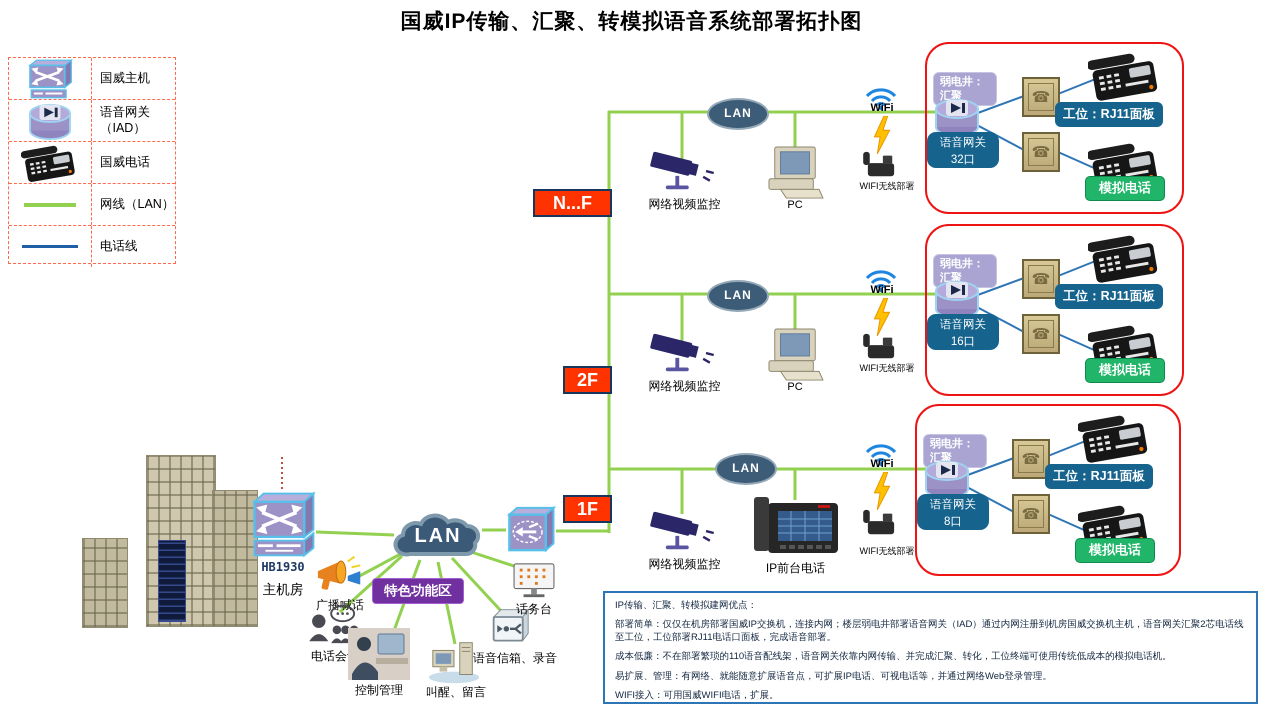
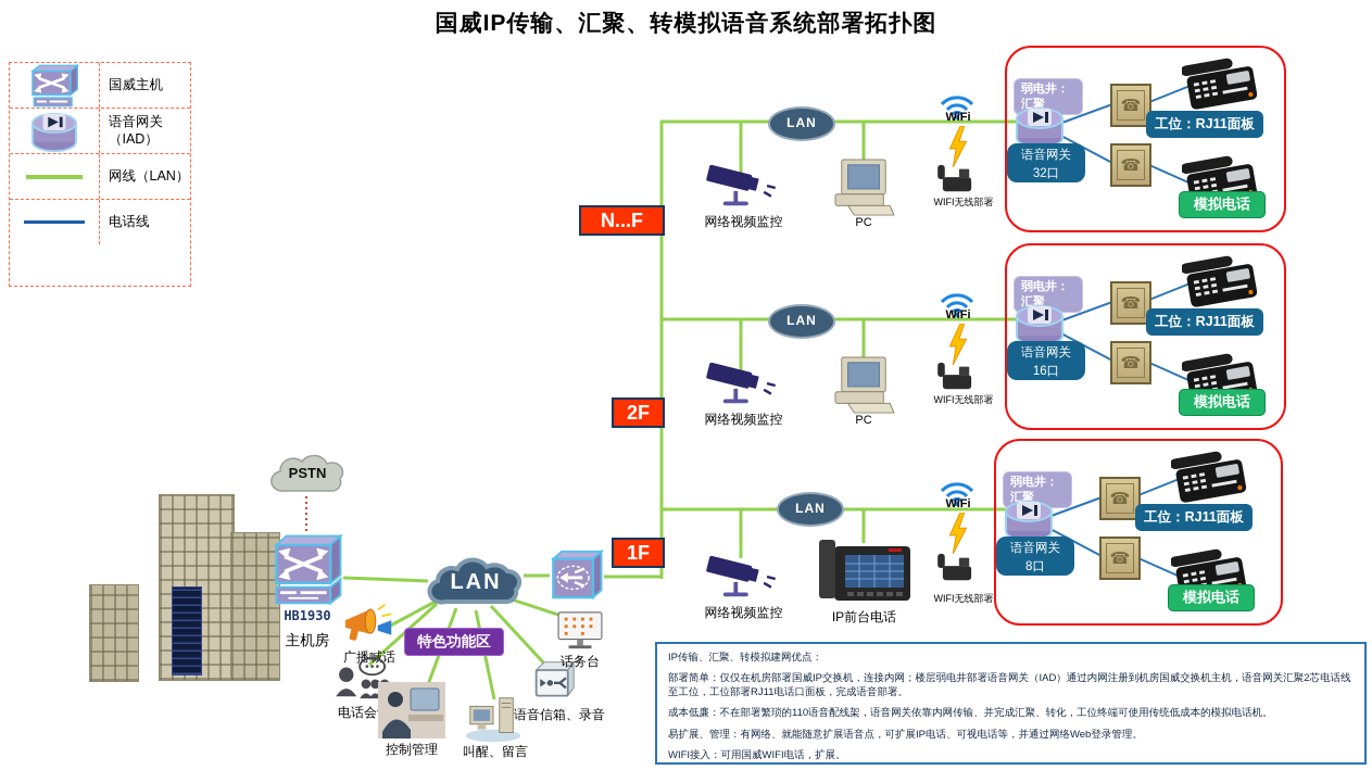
  国威IP传输、汇聚、转模拟语音系统部署拓扑图
  国威主机
  语音网关
  （IAD）
- 国威电话
  网线（LAN）
  电话线
  N...F
  2F
  1F
  LAN
  LAN
  LAN
  网络视频监控
  网络视频监控
  网络视频监控
  PC
  PC
  IP前台电话
  WiFi
  WIFI无线部署
  WiFi
  WIFI无线部署
  WiFi
  WIFI无线部署
  弱电井：
  汇聚
  语音网关
  32口
  ☎
  ☎
  工位：RJ11面板
  模拟电话
  弱电井：
  汇聚
  语音网关
  16口
  ☎
  ☎
  工位：RJ11面板
  模拟电话
  弱电井：
  汇聚
  语音网关
  8口
  ☎
  ☎
  工位：RJ11面板
  模拟电话
+ PSTN
  HB1930
  主机房
  LAN
  特色功能区
  广播喊话
  电话会
  控制管理
  叫醒、留言
  语音信箱、录音
  话务台
  IP传输、汇聚、转模拟建网优点：
  部署简单：仅仅在机房部署国威IP交换机，连接内网；楼层弱电井部署语音网关（IAD）通过内网注册到机房国威交换机主机，语音网关汇聚2芯电话线至工位，工位部署RJ11电话口面板，完成语音部署。
  成本低廉：不在部署繁琐的110语音配线架，语音网关依靠内网传输、并完成汇聚、转化，工位终端可使用传统低成本的模拟电话机。
  易扩展、管理：有网络、就能随意扩展语音点，可扩展IP电话、可视电话等，并通过网络Web登录管理。
  WIFI接入：可用国威WIFI电话，扩展。
